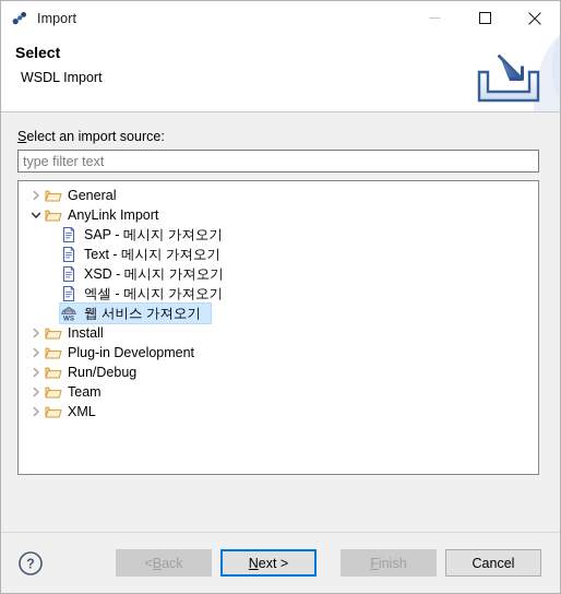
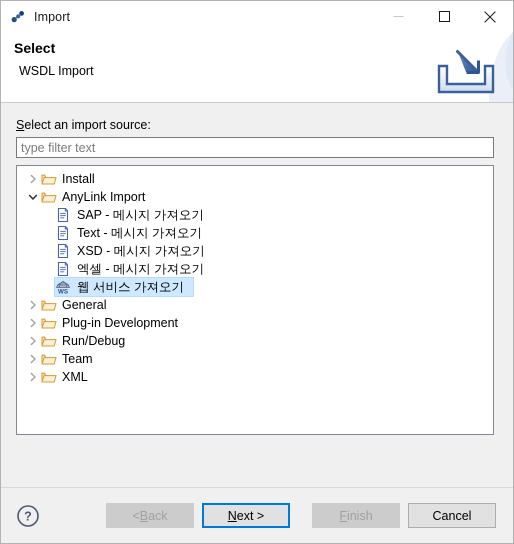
  Import
  Select
  WSDL Import
  Select an import source:
  type filter text
- General
+ Install
  AnyLink Import
  SAP - 메시지 가져오기
  Text - 메시지 가져오기
  XSD - 메시지 가져오기
  엑셀 - 메시지 가져오기
  웹 서비스 가져오기
- Install
+ General
  Plug-in Development
  Run/Debug
  Team
  XML
  ?
  <
  B
  ack
  N
  ext >
  F
  inish
  Cancel
